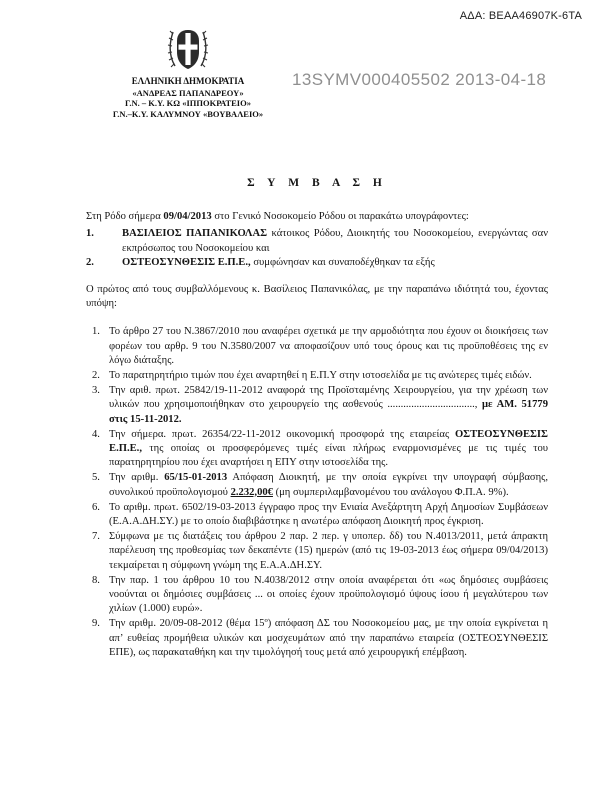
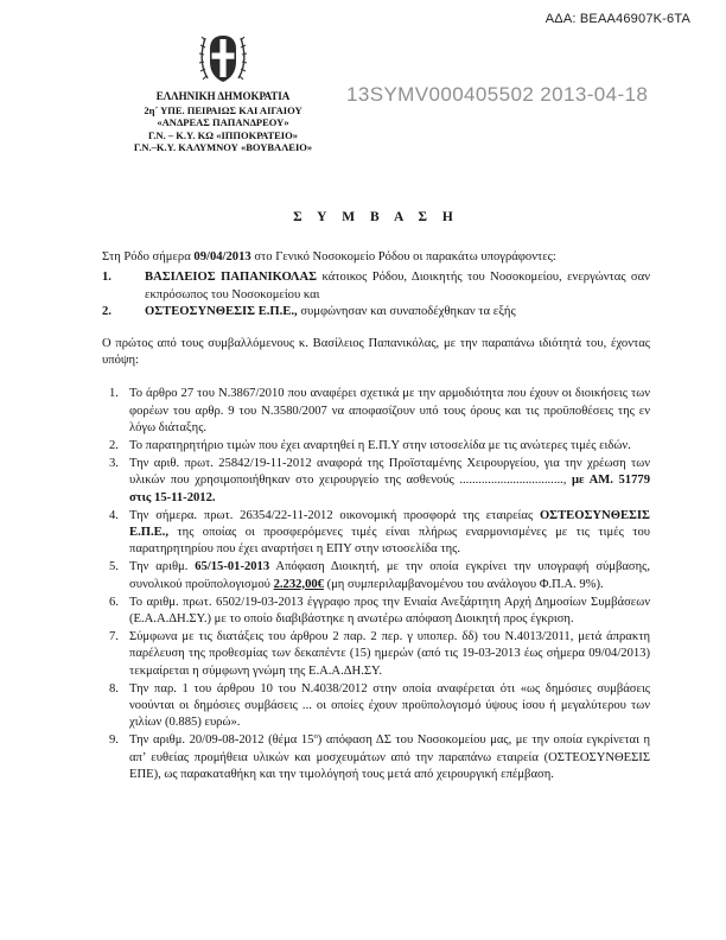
  ΑΔΑ: ΒΕΑΑ46907Κ-6ΤΑ
  ΕΛΛΗΝΙΚΗ ΔΗΜΟΚΡΑΤΙΑ
+ 2η΄ ΥΠΕ. ΠΕΙΡΑΙΩΣ ΚΑΙ ΑΙΓΑΙΟΥ
  «ΑΝΔΡΕΑΣ ΠΑΠΑΝΔΡΕΟΥ»
  Γ.Ν. – Κ.Υ. ΚΩ «ΙΠΠΟΚΡΑΤΕΙΟ»
  Γ.Ν.–Κ.Υ. ΚΑΛΥΜΝΟΥ «ΒΟΥΒΑΛΕΙΟ»
  13SYMV000405502 2013-04-18
  Σ Υ Μ Β Α Σ Η
  Στη Ρόδο σήμερα 09/04/2013 στο Γενικό Νοσοκομείο Ρόδου οι παρακάτω υπογράφοντες:
  1.
  ΒΑΣΙΛΕΙΟΣ ΠΑΠΑΝΙΚΟΛΑΣ κάτοικος Ρόδου, Διοικητής του Νοσοκομείου, ενεργώντας σαν εκπρόσωπος του Νοσοκομείου και
  2.
  ΟΣΤΕΟΣΥΝΘΕΣΙΣ Ε.Π.Ε., συμφώνησαν και συναποδέχθηκαν τα εξής
  Ο πρώτος από τους συμβαλλόμενους κ. Βασίλειος Παπανικόλας, με την παραπάνω ιδιότητά του, έχοντας υπόψη:
  1.
  Το άρθρο 27 του Ν.3867/2010 που αναφέρει σχετικά με την αρμοδιότητα που έχουν οι διοικήσεις των φορέων του αρθρ. 9 του Ν.3580/2007 να αποφασίζουν υπό τους όρους και τις προϋποθέσεις της εν λόγω διάταξης.
  2.
  Το παρατηρητήριο τιμών που έχει αναρτηθεί η Ε.Π.Υ στην ιστοσελίδα με τις ανώτερες τιμές ειδών.
  3.
  Την αριθ. πρωτ. 25842/19-11-2012 αναφορά της Προϊσταμένης Χειρουργείου, για την χρέωση των υλικών που χρησιμοποιήθηκαν στο χειρουργείο της ασθενούς ................................., με ΑΜ. 51779 στις 15-11-2012.
  4.
  Την σήμερα. πρωτ. 26354/22-11-2012 οικονομική προσφορά της εταιρείας ΟΣΤΕΟΣΥΝΘΕΣΙΣ Ε.Π.Ε., της οποίας οι προσφερόμενες τιμές είναι πλήρως εναρμονισμένες με τις τιμές του παρατηρητηρίου που έχει αναρτήσει η ΕΠΥ στην ιστοσελίδα της.
  5.
  Την αριθμ. 65/15-01-2013 Απόφαση Διοικητή, με την οποία εγκρίνει την υπογραφή σύμβασης, συνολικού προϋπολογισμού 2.232,00€ (μη συμπεριλαμβανομένου του ανάλογου Φ.Π.Α. 9%).
  6.
  Το αριθμ. πρωτ. 6502/19-03-2013 έγγραφο προς την Ενιαία Ανεξάρτητη Αρχή Δημοσίων Συμβάσεων (Ε.Α.Α.ΔΗ.ΣΥ.) με το οποίο διαβιβάστηκε η ανωτέρω απόφαση Διοικητή προς έγκριση.
  7.
  Σύμφωνα με τις διατάξεις του άρθρου 2 παρ. 2 περ. γ υποπερ. δδ) του Ν.4013/2011, μετά άπρακτη παρέλευση της προθεσμίας των δεκαπέντε (15) ημερών (από τις 19-03-2013 έως σήμερα 09/04/2013) τεκμαίρεται η σύμφωνη γνώμη της Ε.Α.Α.ΔΗ.ΣΥ.
  8.
- Την παρ. 1 του άρθρου 10 του Ν.4038/2012 στην οποία αναφέρεται ότι «ως δημόσιες συμβάσεις νοούνται οι δημόσιες συμβάσεις ... οι οποίες έχουν προϋπολογισμό ύψους ίσου ή μεγαλύτερου των χιλίων (1.000) ευρώ».
+ Την παρ. 1 του άρθρου 10 του Ν.4038/2012 στην οποία αναφέρεται ότι «ως δημόσιες συμβάσεις νοούνται οι δημόσιες συμβάσεις ... οι οποίες έχουν προϋπολογισμό ύψους ίσου ή μεγαλύτερου των χιλίων (0.885) ευρώ».
  9.
  Την αριθμ. 20/09-08-2012 (θέμα 15º) απόφαση ΔΣ του Νοσοκομείου μας, με την οποία εγκρίνεται η απ’ ευθείας προμήθεια υλικών και μοσχευμάτων από την παραπάνω εταιρεία (ΟΣΤΕΟΣΥΝΘΕΣΙΣ ΕΠΕ), ως παρακαταθήκη και την τιμολόγησή τους μετά από χειρουργική επέμβαση.
